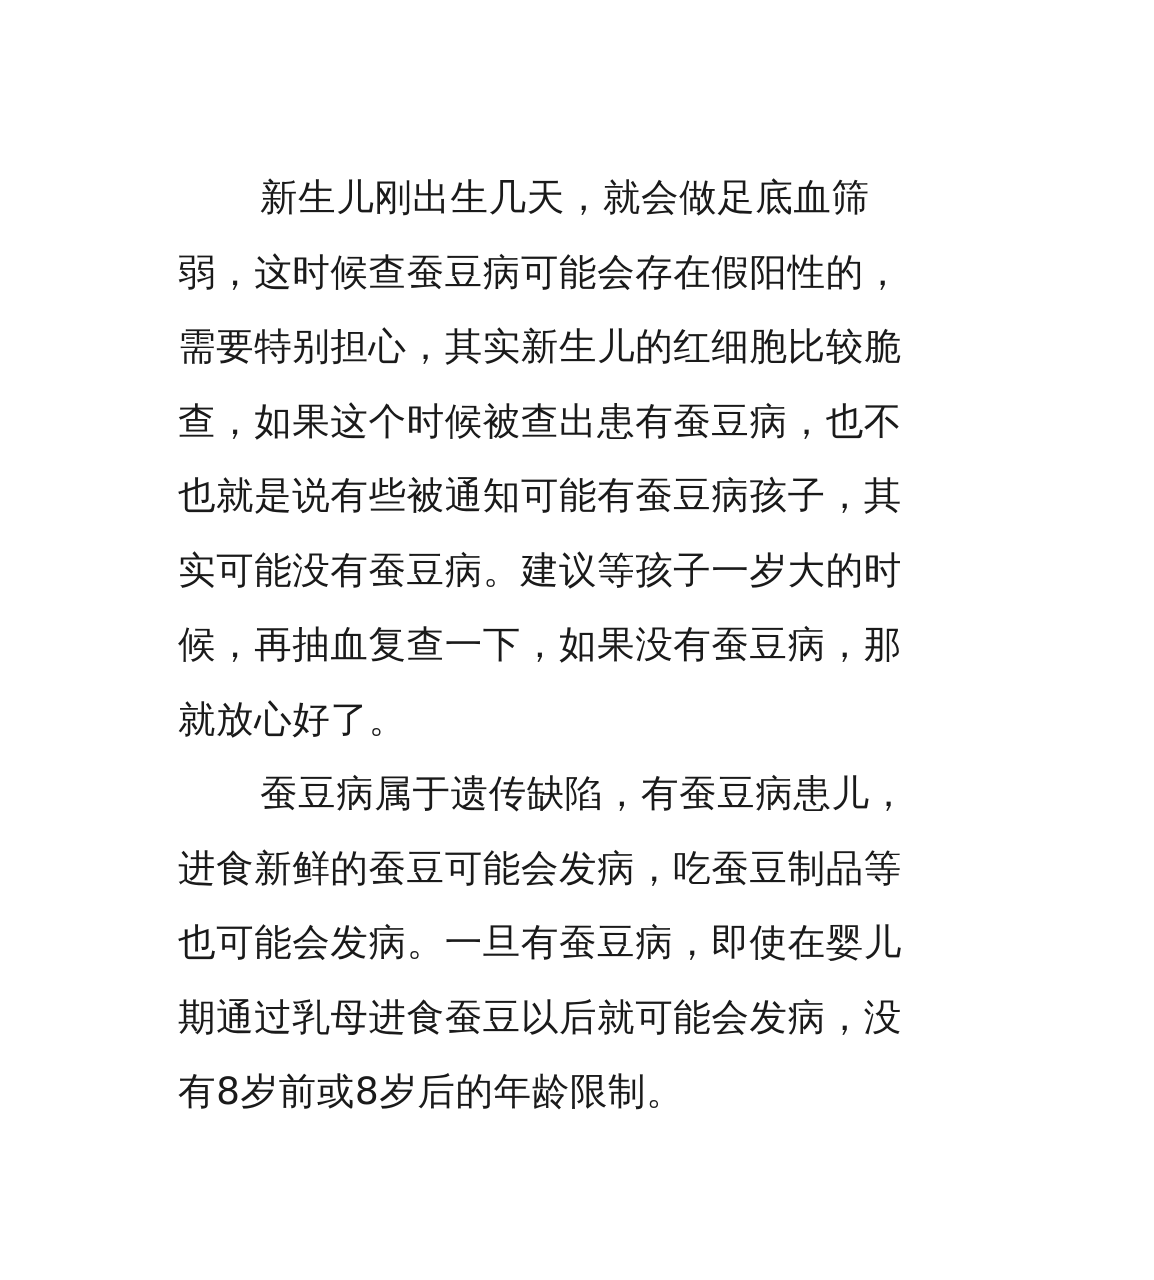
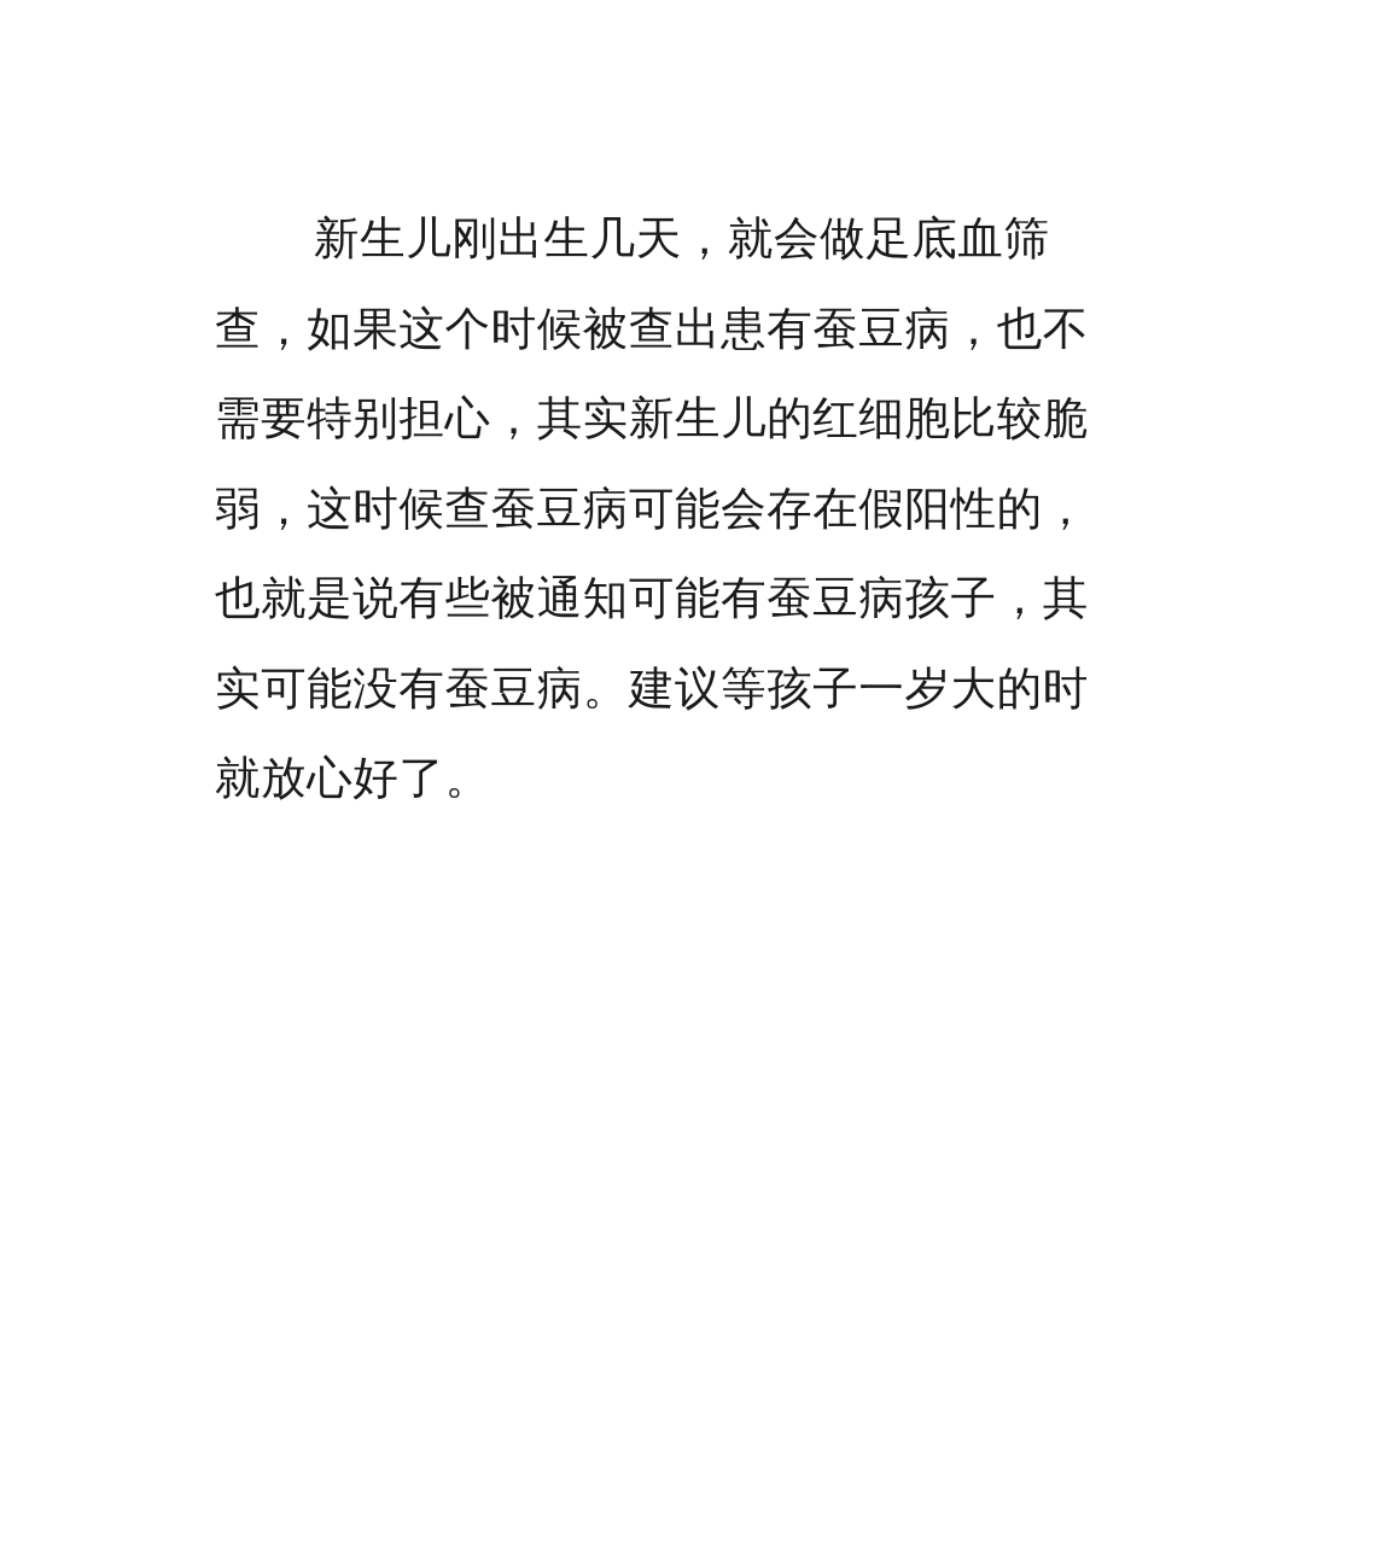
  新生儿刚出生几天，就会做足底血筛
- 弱，这时候查蚕豆病可能会存在假阳性的，
+ 查，如果这个时候被查出患有蚕豆病，也不
  需要特别担心，其实新生儿的红细胞比较脆
- 查，如果这个时候被查出患有蚕豆病，也不
+ 弱，这时候查蚕豆病可能会存在假阳性的，
  也就是说有些被通知可能有蚕豆病孩子，其
  实可能没有蚕豆病。建议等孩子一岁大的时
- 候，再抽血复查一下，如果没有蚕豆病，那
  就放心好了。
- 蚕豆病属于遗传缺陷，有蚕豆病患儿，
- 进食新鲜的蚕豆可能会发病，吃蚕豆制品等
- 也可能会发病。一旦有蚕豆病，即使在婴儿
- 期通过乳母进食蚕豆以后就可能会发病，没
- 有8岁前或8岁后的年龄限制。
